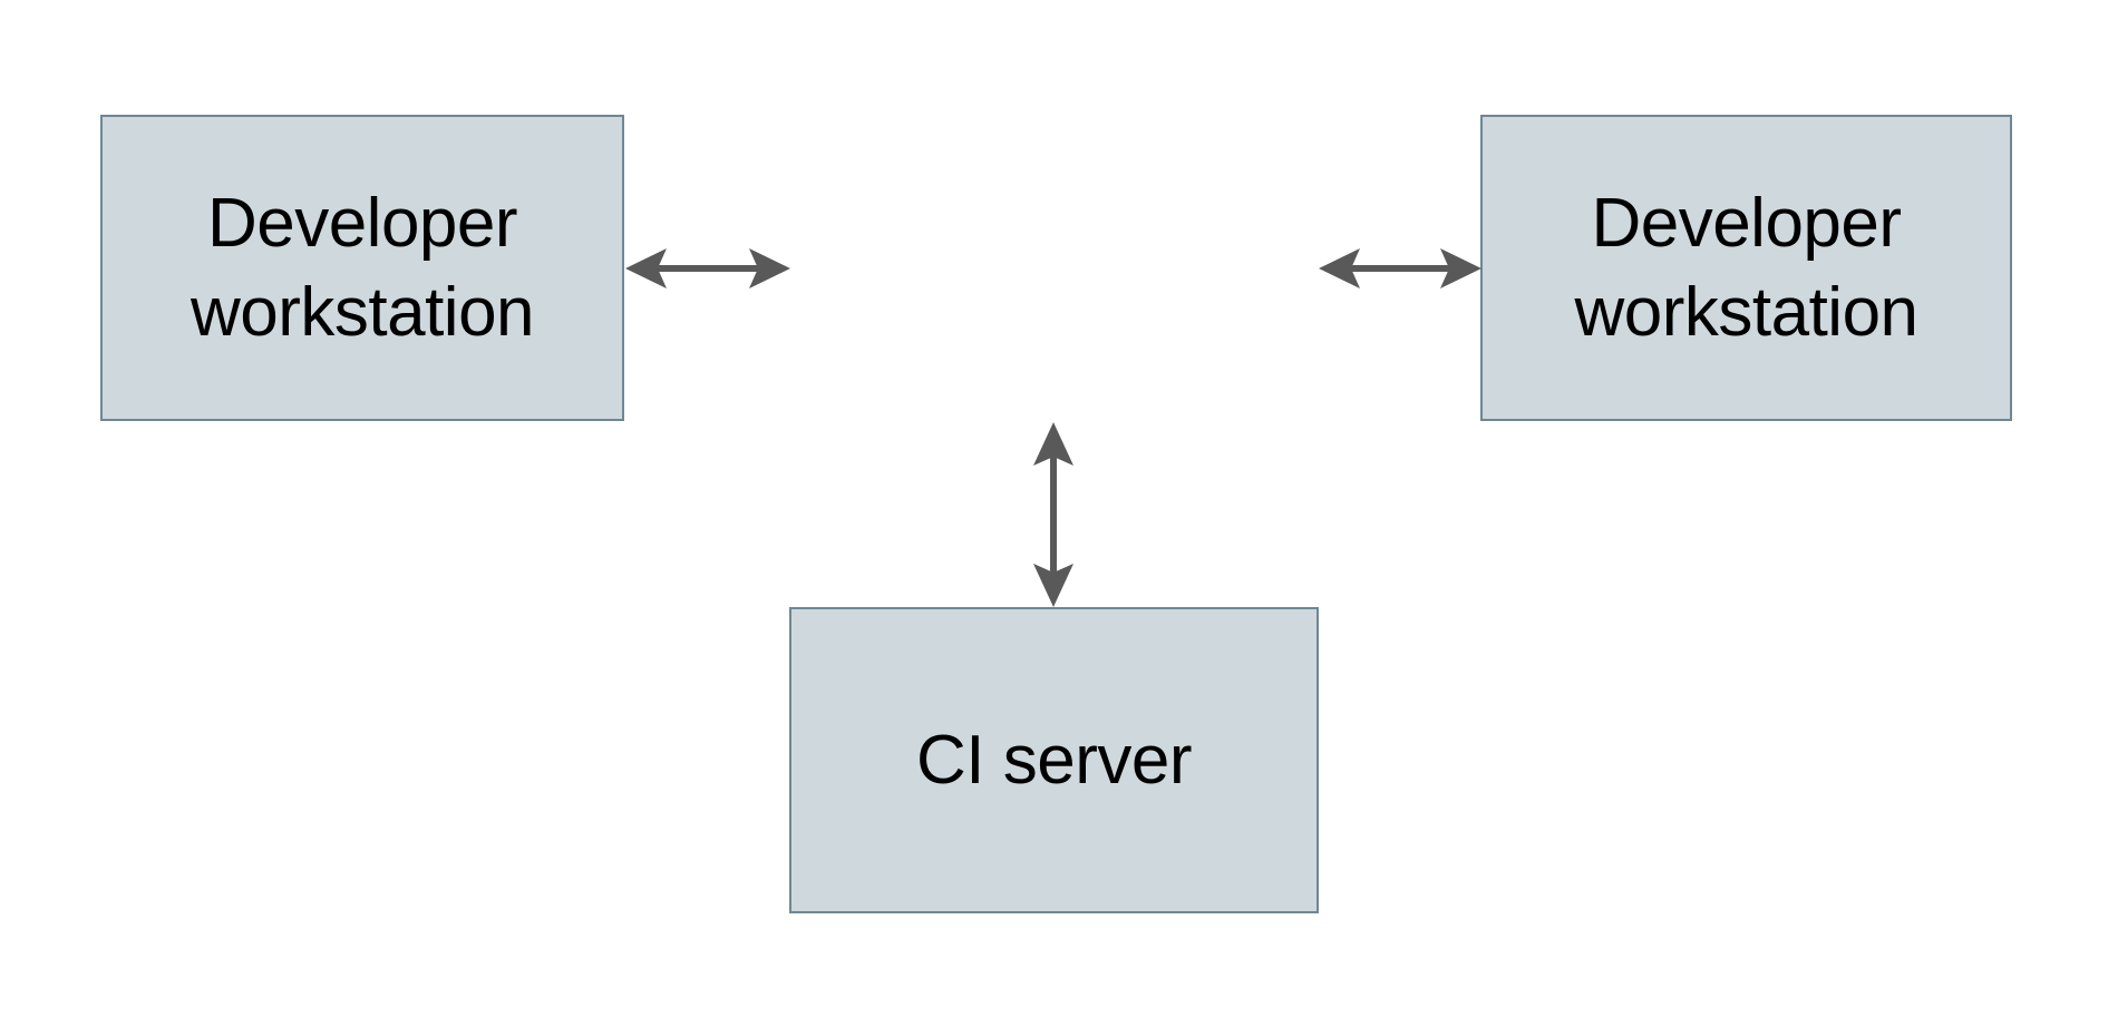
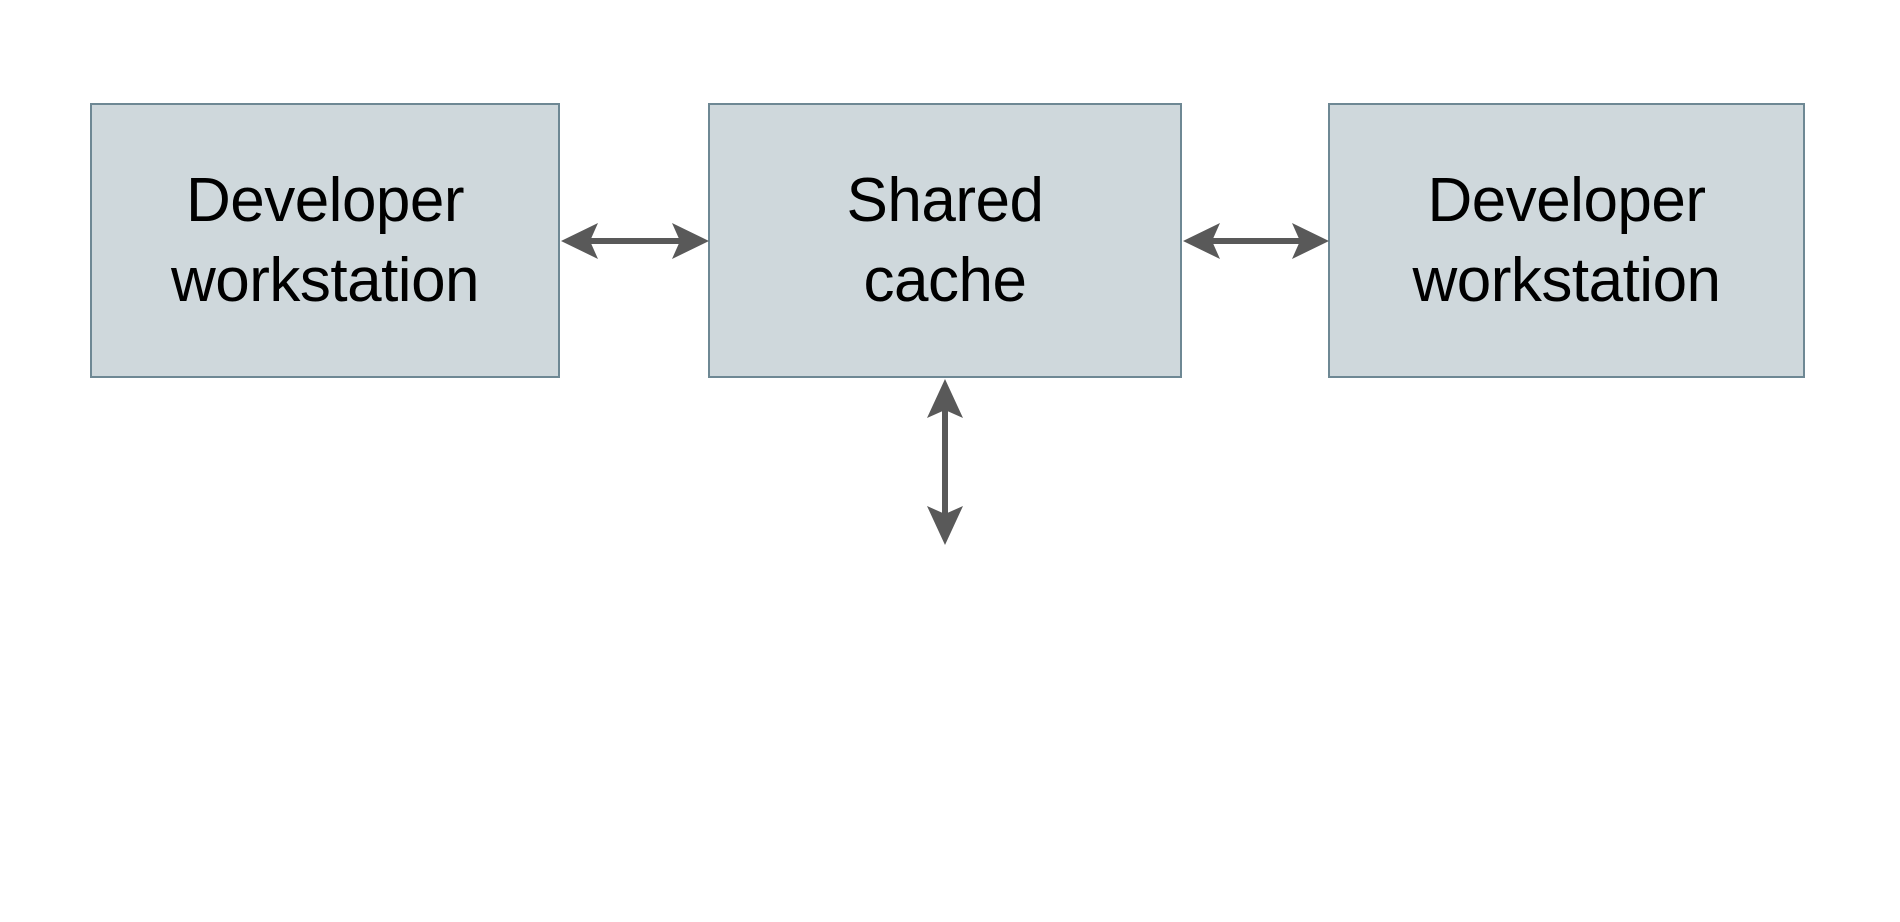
  Developer
  workstation
+ Shared
+ cache
  Developer
  workstation
- CI server
